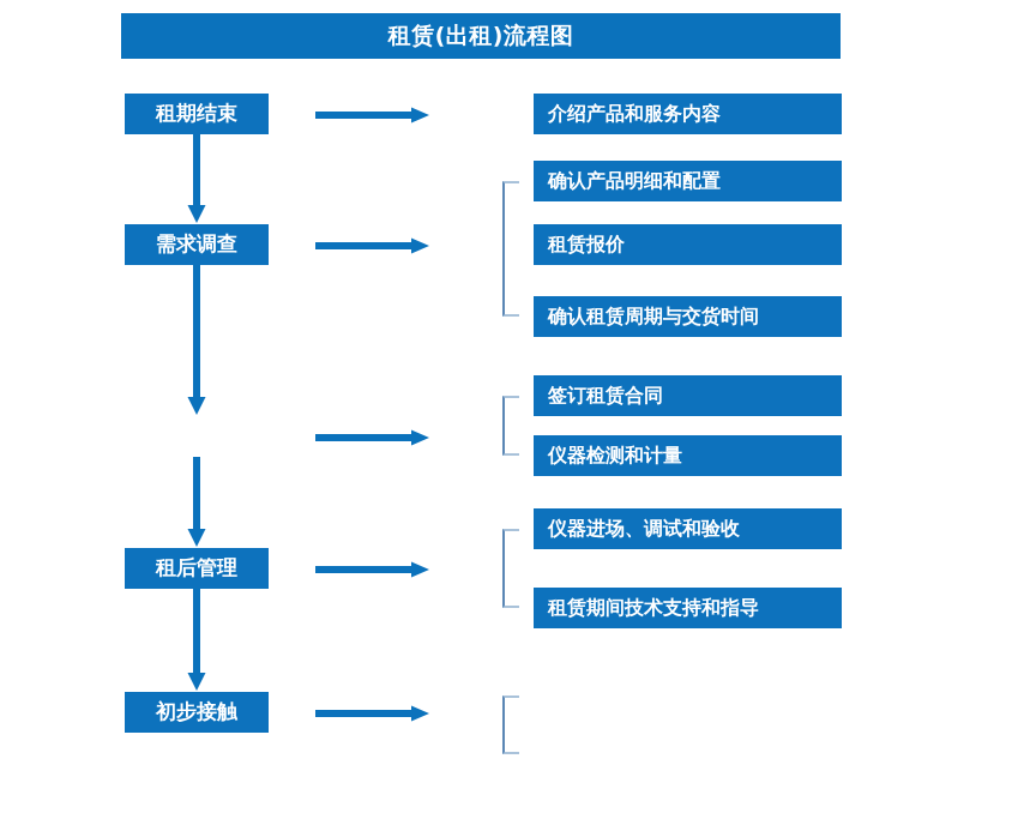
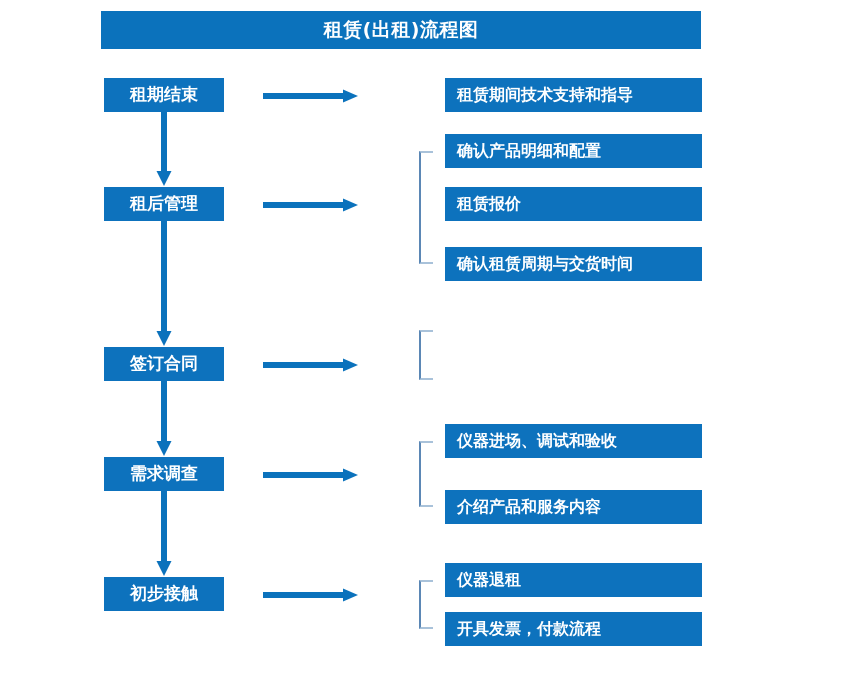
  租赁(出租)流程图
  租期结束
- 需求调查
+ 租后管理
+ 签订合同
- 租后管理
+ 需求调查
  初步接触
- 介绍产品和服务内容
+ 租赁期间技术支持和指导
  确认产品明细和配置
  租赁报价
  确认租赁周期与交货时间
- 签订租赁合同
- 仪器检测和计量
  仪器进场、调试和验收
- 租赁期间技术支持和指导
+ 介绍产品和服务内容
+ 仪器退租
+ 开具发票，付款流程
